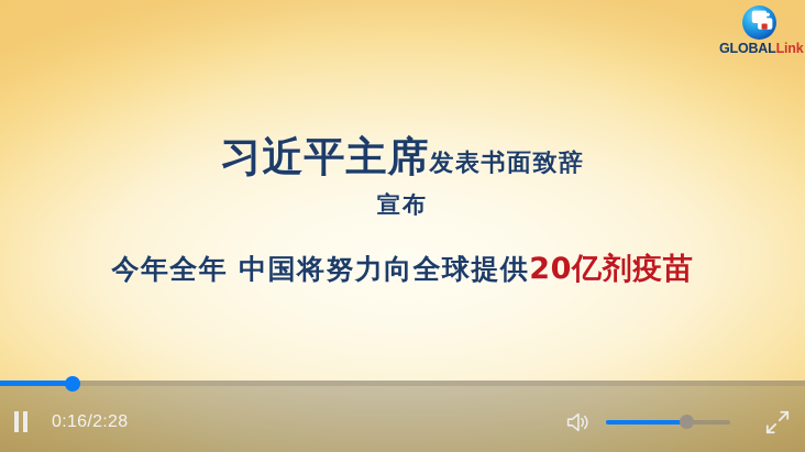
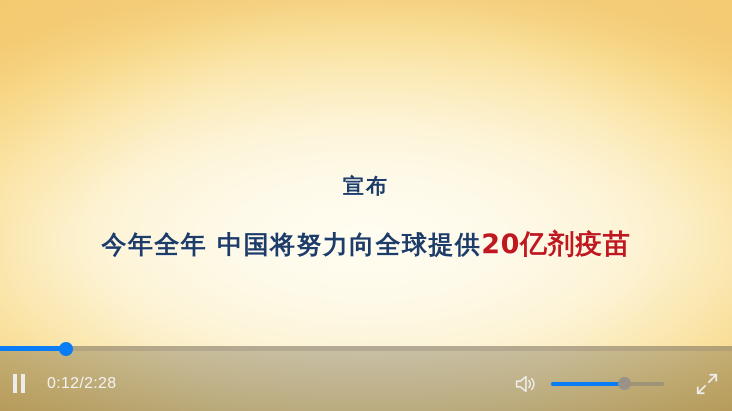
- GLOBALLink
- 习近平主席发表书面致辞
  宣布
  今年全年 中国将努力向全球提供20亿剂疫苗
- 0:16/2:28
+ 0:12/2:28
